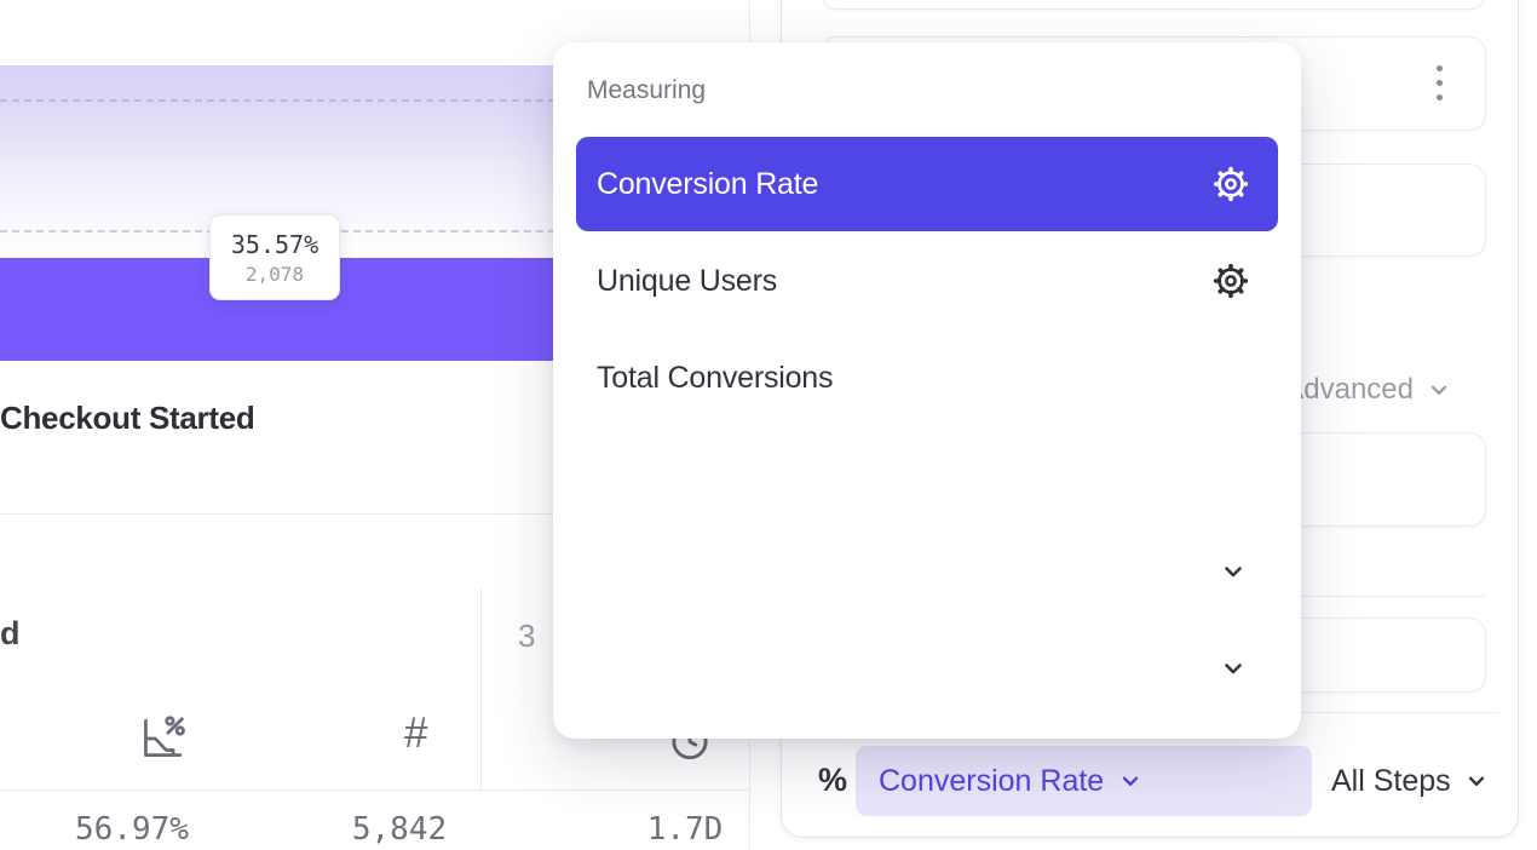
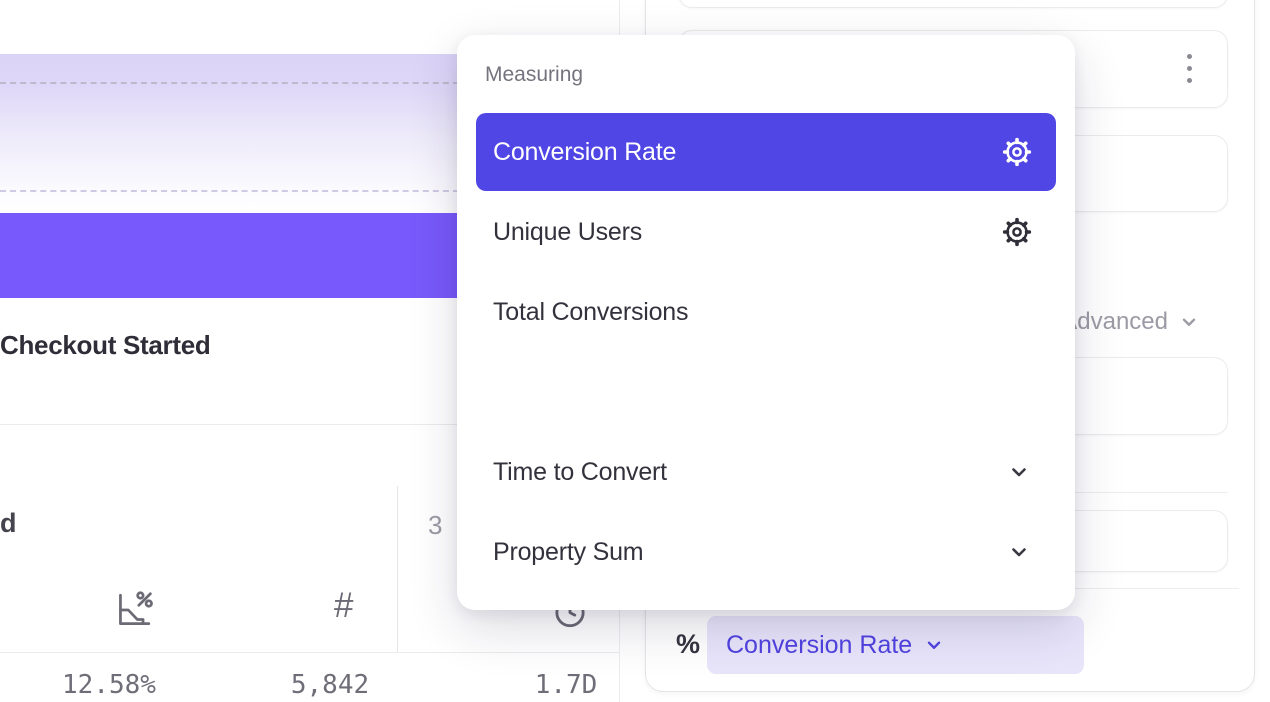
- 35.57%
- 2,078
  Checkout Started
  d
  3
  #
- 56.97%
+ 12.58%
  5,842
  1.7D
  dvanced
  %
  Conversion Rate
- All Steps
  Measuring
  Conversion Rate
  Unique Users
  Total Conversions
+ Time to Convert
+ Property Sum
